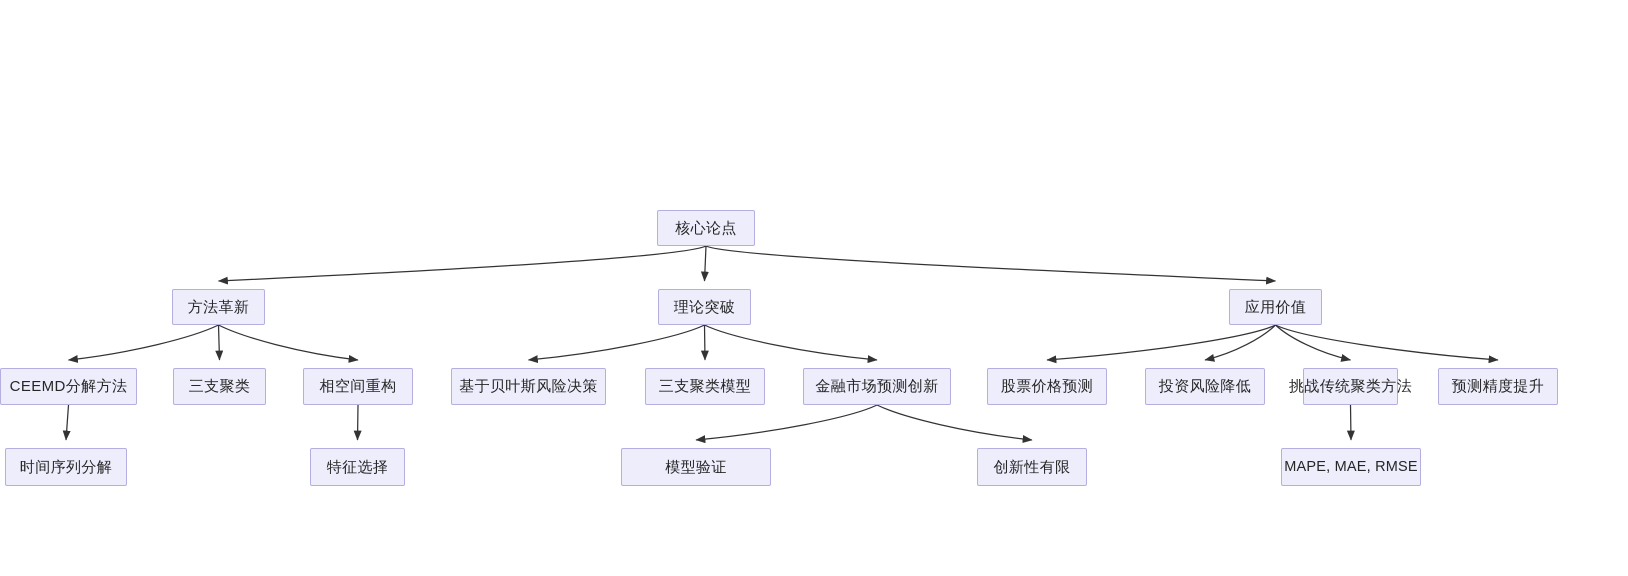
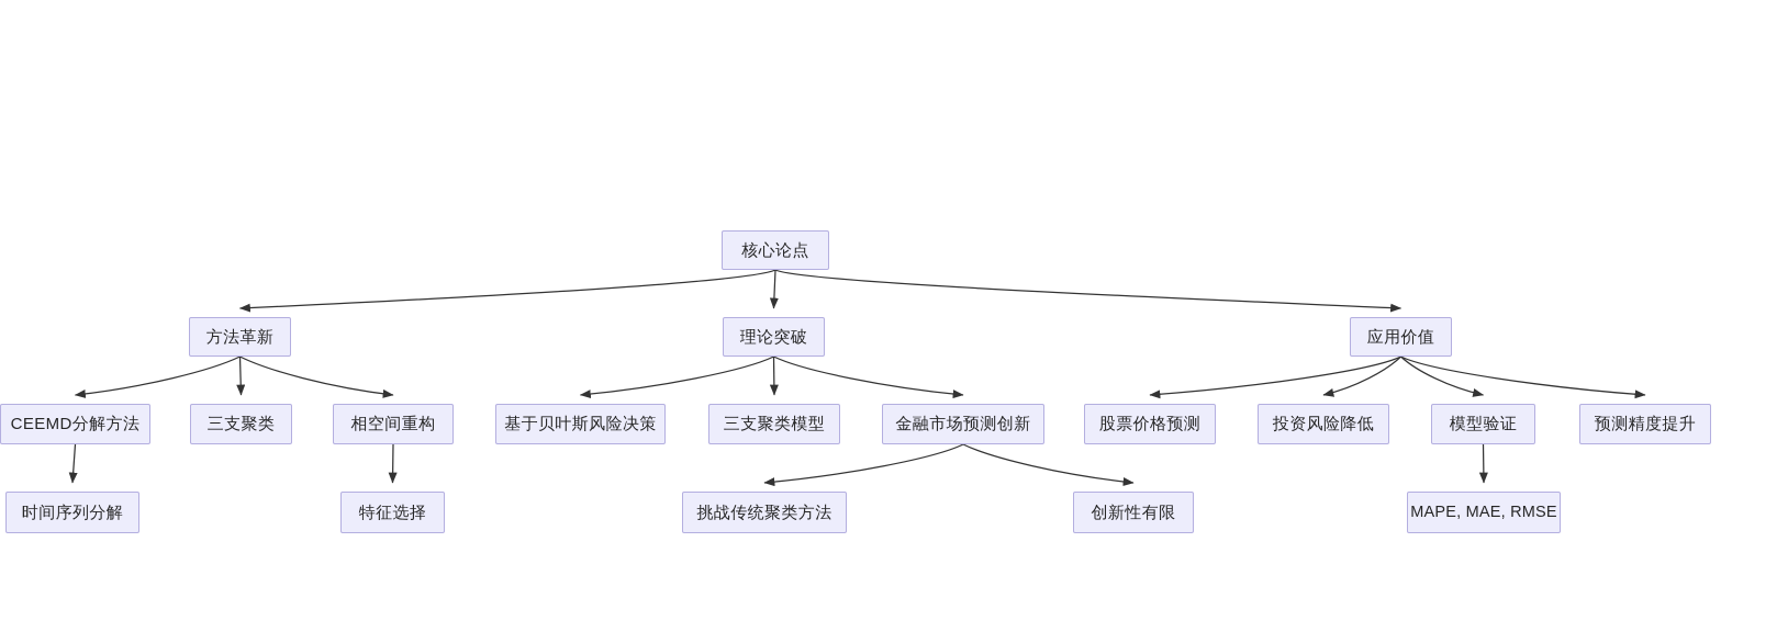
  核心论点
  方法革新
  理论突破
  应用价值
  CEEMD分解方法
  三支聚类
  相空间重构
  基于贝叶斯风险决策
  三支聚类模型
  金融市场预测创新
  股票价格预测
  投资风险降低
- 挑战传统聚类方法
+ 模型验证
  预测精度提升
  时间序列分解
  特征选择
- 模型验证
+ 挑战传统聚类方法
  创新性有限
  MAPE, MAE, RMSE
